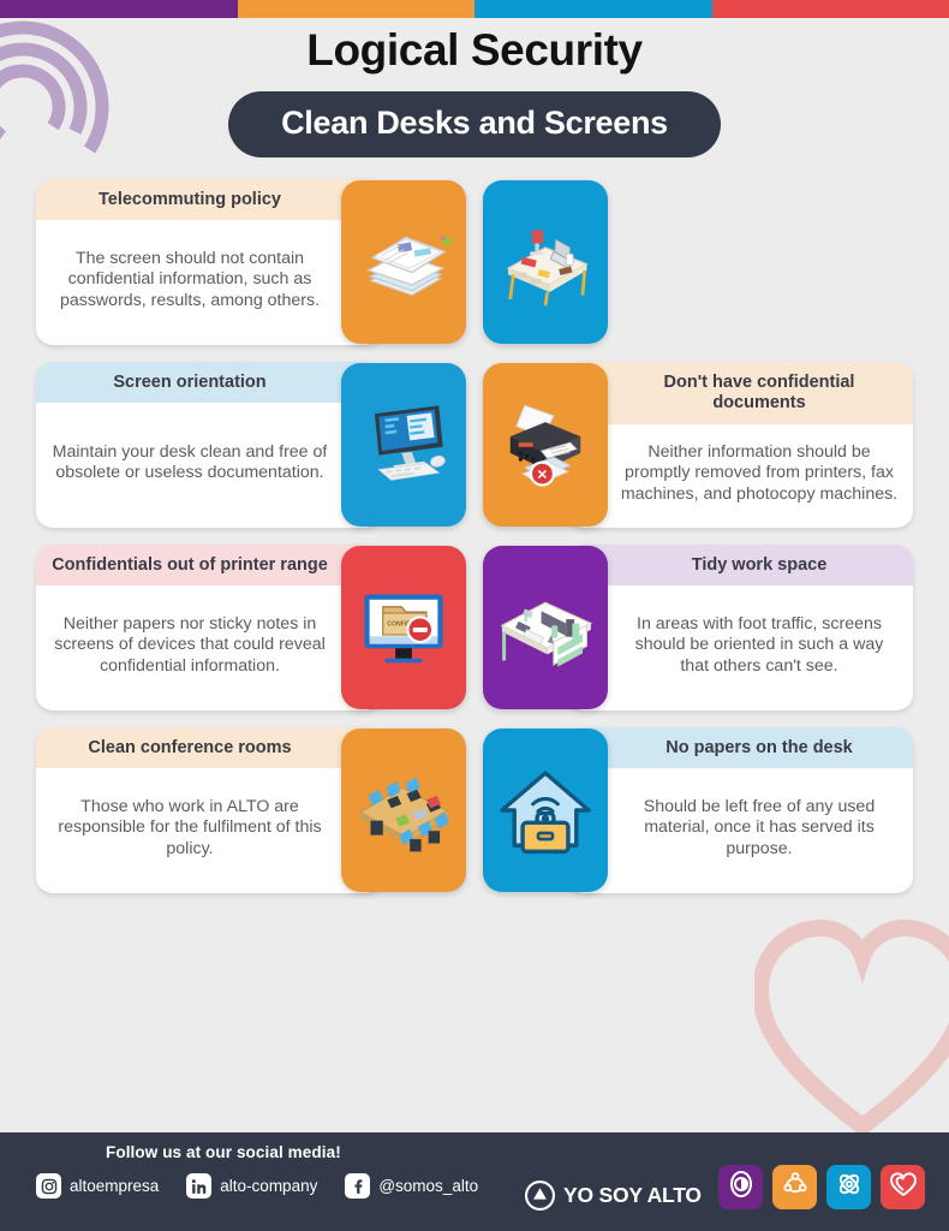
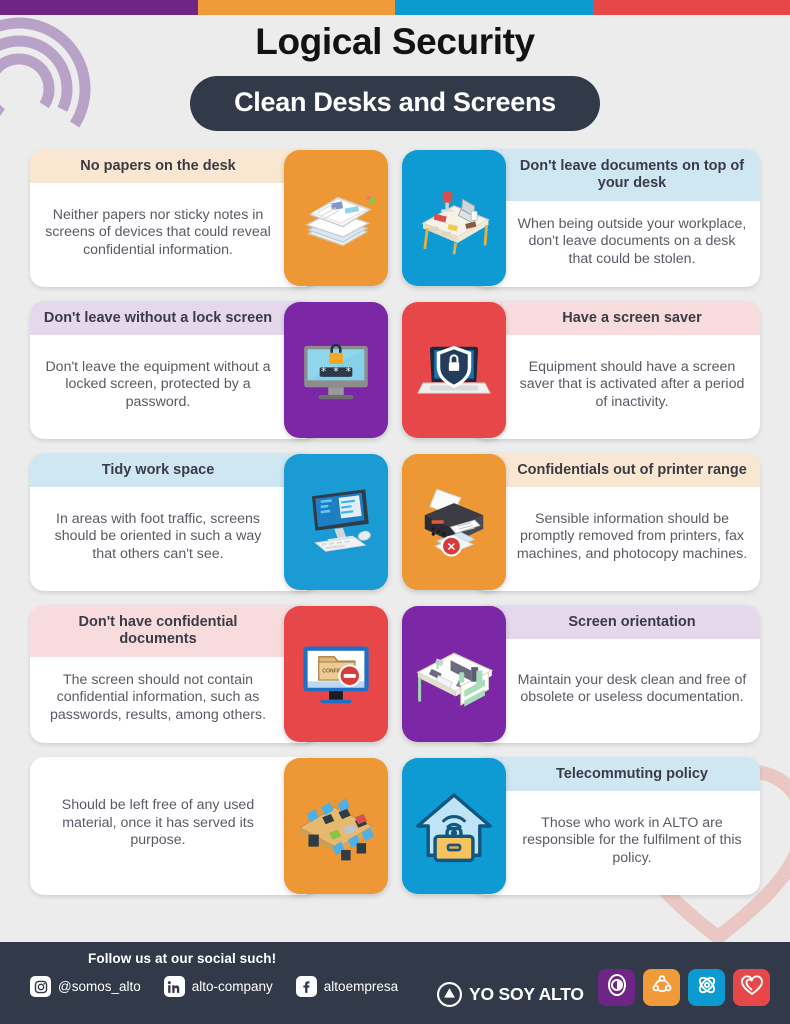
  Logical Security
  Clean Desks and Screens
- Telecommuting policy
+ No papers on the desk
- The screen should not contain confidential information, such as passwords, results, among others.
+ Neither papers nor sticky notes in screens of devices that could reveal confidential information.
+ Don't leave documents on top of your desk
+ When being outside your workplace, don't leave documents on a desk that could be stolen.
+ Don't leave without a lock screen
+ Don't leave the equipment without a locked screen, protected by a password.
+ * * *
+ Have a screen saver
+ Equipment should have a screen saver that is activated after a period of inactivity.
- Screen orientation
+ Tidy work space
- Maintain your desk clean and free of obsolete or useless documentation.
+ In areas with foot traffic, screens should be oriented in such a way that others can't see.
  ✕
- Don't have confidential documents
+ Confidentials out of printer range
- Neither information should be promptly removed from printers, fax machines, and photocopy machines.
+ Sensible information should be promptly removed from printers, fax machines, and photocopy machines.
- Confidentials out of printer range
+ Don't have confidential documents
- Neither papers nor sticky notes in screens of devices that could reveal confidential information.
+ The screen should not contain confidential information, such as passwords, results, among others.
- Tidy work space
+ Screen orientation
- In areas with foot traffic, screens should be oriented in such a way that others can't see.
+ Maintain your desk clean and free of obsolete or useless documentation.
- Clean conference rooms
- Those who work in ALTO are responsible for the fulfilment of this policy.
+ Should be left free of any used material, once it has served its purpose.
- No papers on the desk
+ Telecommuting policy
- Should be left free of any used material, once it has served its purpose.
+ Those who work in ALTO are responsible for the fulfilment of this policy.
- Follow us at our social media!
+ Follow us at our social such!
- altoempresa
+ @somos_alto
  alto-company
- @somos_alto
+ altoempresa
  YO SOY ALTO
